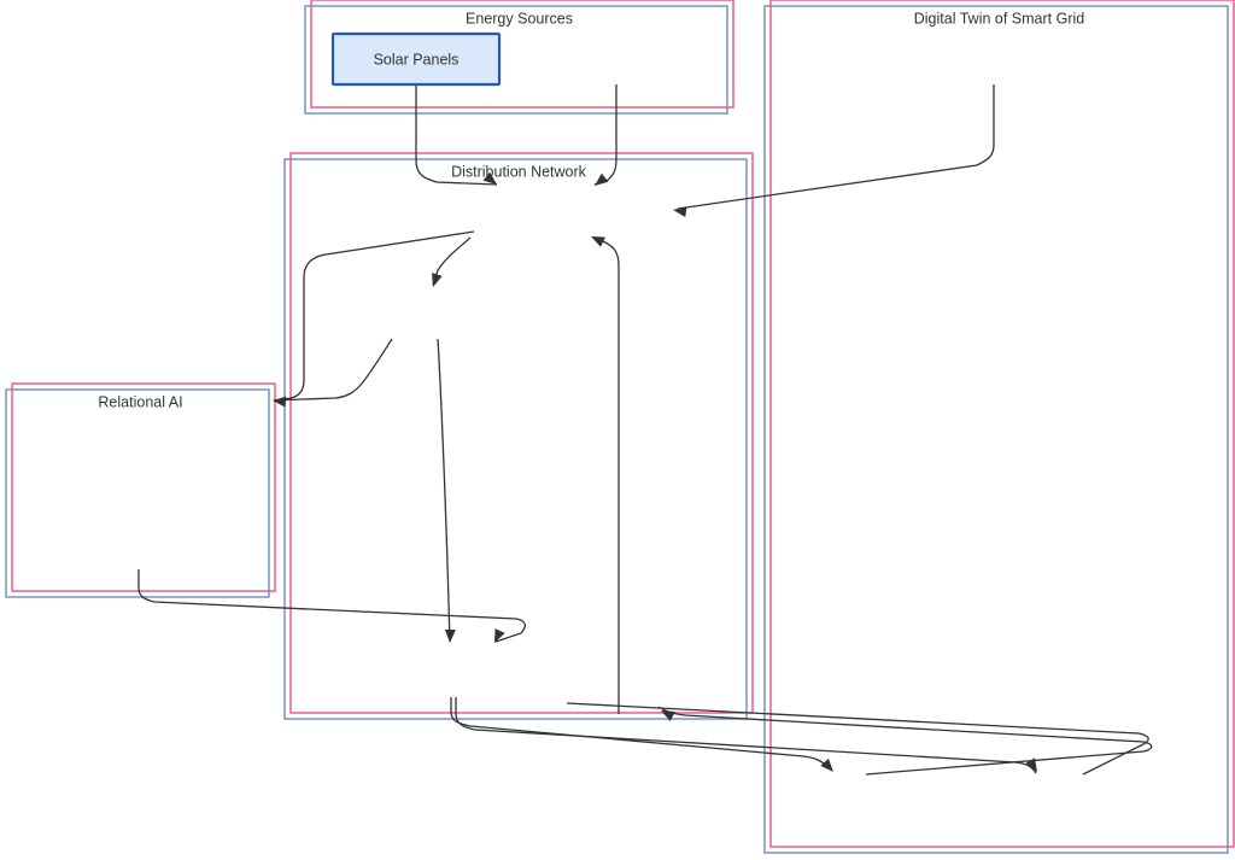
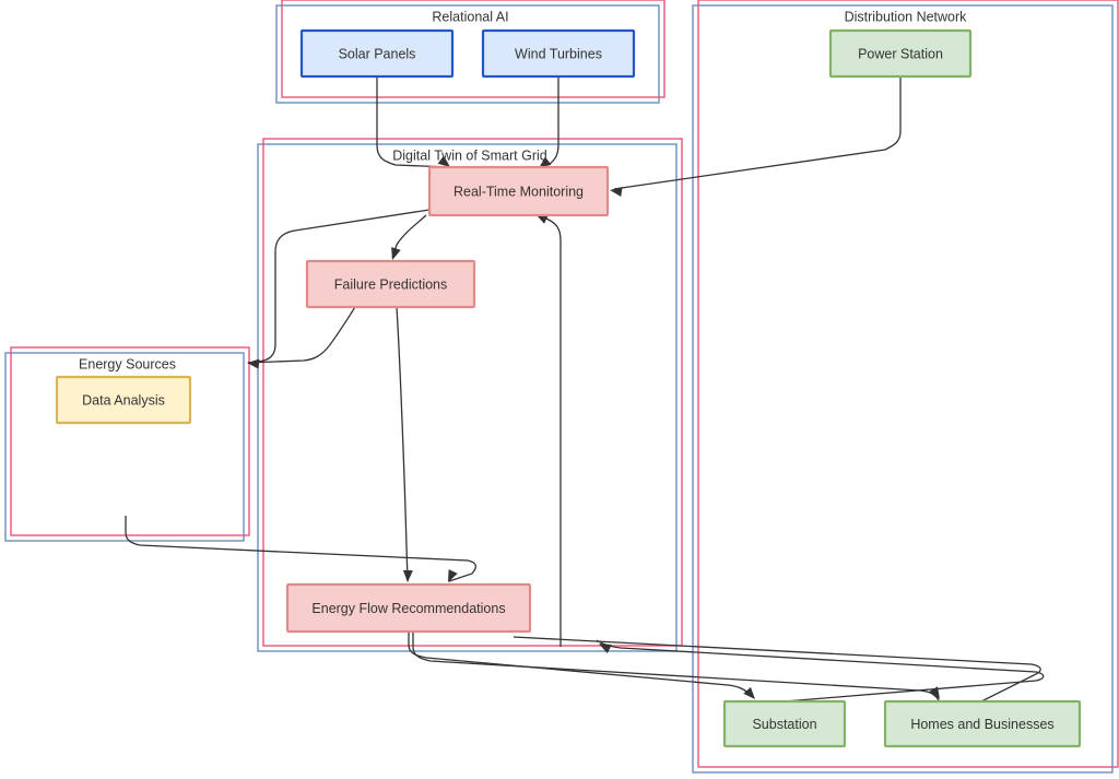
  Solar Panels
+ Wind Turbines
+ Power Station
+ Real-Time Monitoring
+ Failure Predictions
+ Data Analysis
+ Energy Flow Recommendations
+ Substation
+ Homes and Businesses
- Energy Sources
+ Relational AI
- Distribution Network
+ Digital Twin of Smart Grid
- Relational AI
+ Energy Sources
- Digital Twin of Smart Grid
+ Distribution Network
